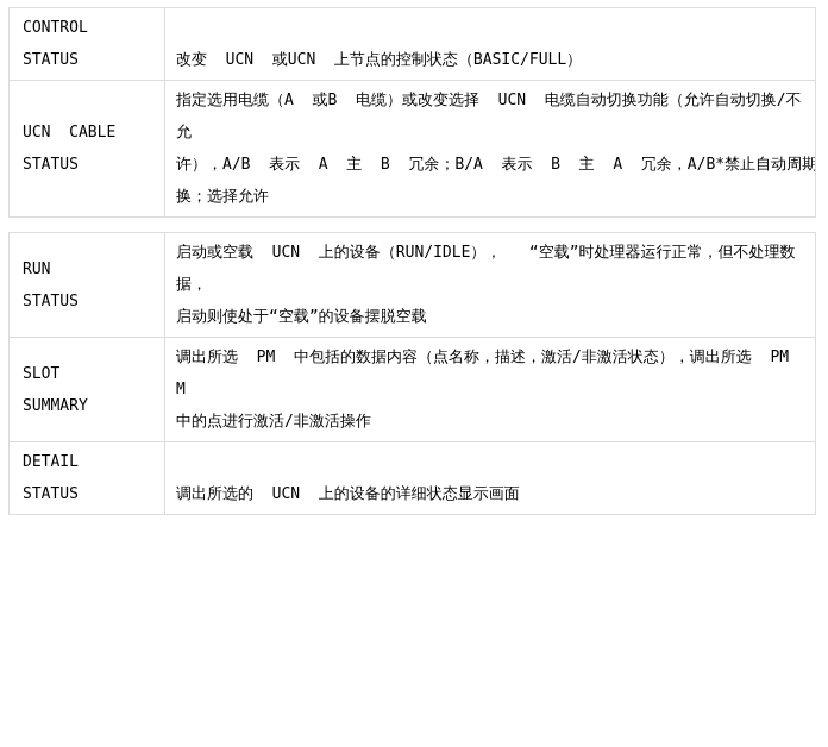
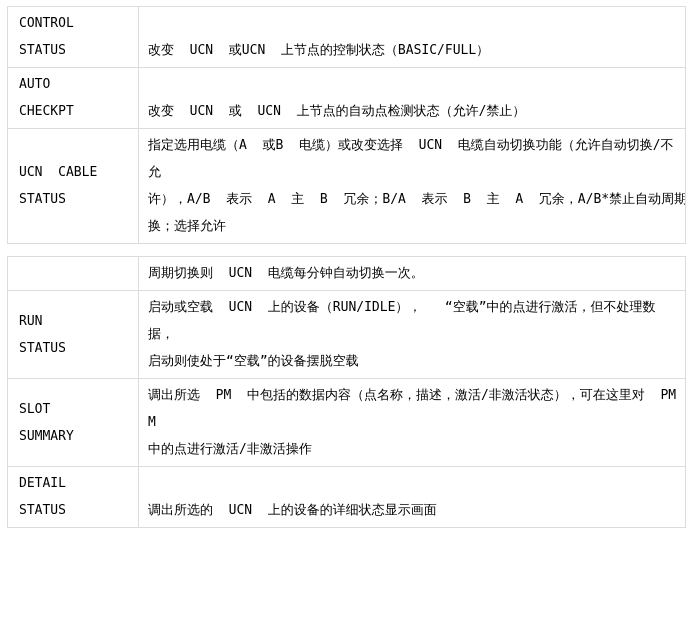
  CONTROL STATUS	改变 UCN 或UCN 上节点的控制状态（BASIC/FULL）
+ AUTO CHECKPT	改变 UCN 或 UCN 上节点的自动点检测状态（允许/禁止）
  UCN CABLE STATUS	指定选用电缆（A 或B 电缆）或改变选择 UCN 电缆自动切换功能（允许自动切换/不 允 许），A/B 表示 A 主 B 冗余；B/A 表示 B 主 A 冗余，A/B*禁止自动周期 换；选择允许
+ 	周期切换则 UCN 电缆每分钟自动切换一次。
- RUN STATUS	启动或空载 UCN 上的设备（RUN/IDLE）， “空载”时处理器运行正常，但不处理数 据， 启动则使处于“空载”的设备摆脱空载
+ RUN STATUS	启动或空载 UCN 上的设备（RUN/IDLE）， “空载”中的点进行激活，但不处理数 据， 启动则使处于“空载”的设备摆脱空载
- SLOT SUMMARY	调出所选 PM 中包括的数据内容（点名称，描述，激活/非激活状态），调出所选 PM M 中的点进行激活/非激活操作
+ SLOT SUMMARY	调出所选 PM 中包括的数据内容（点名称，描述，激活/非激活状态），可在这里对 PM M 中的点进行激活/非激活操作
  DETAIL STATUS	调出所选的 UCN 上的设备的详细状态显示画面
